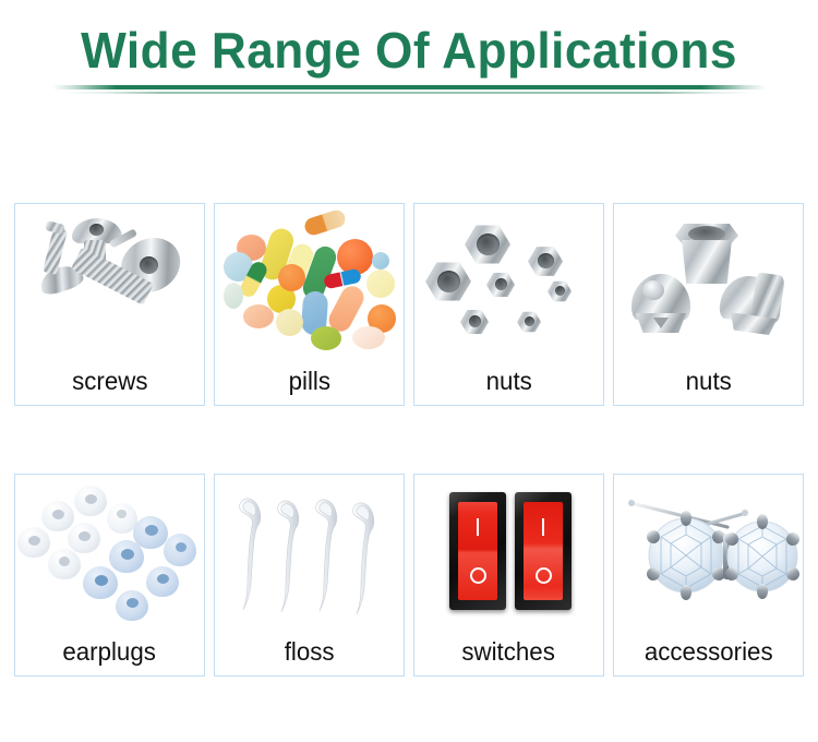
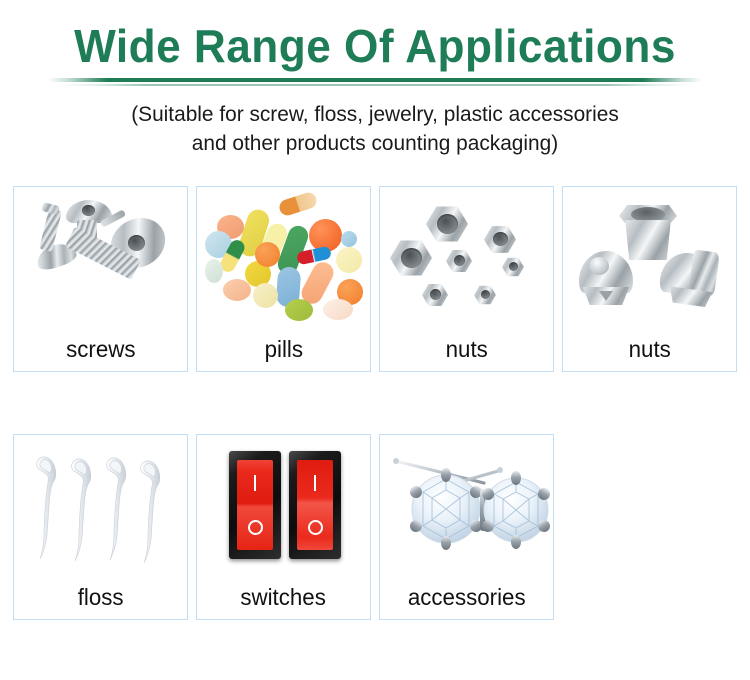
  Wide Range Of Applications
+ (Suitable for screw, floss, jewelry, plastic accessories
+ and other products counting packaging)
  screws
  pills
  nuts
  nuts
- earplugs
  floss
  switches
  accessories
